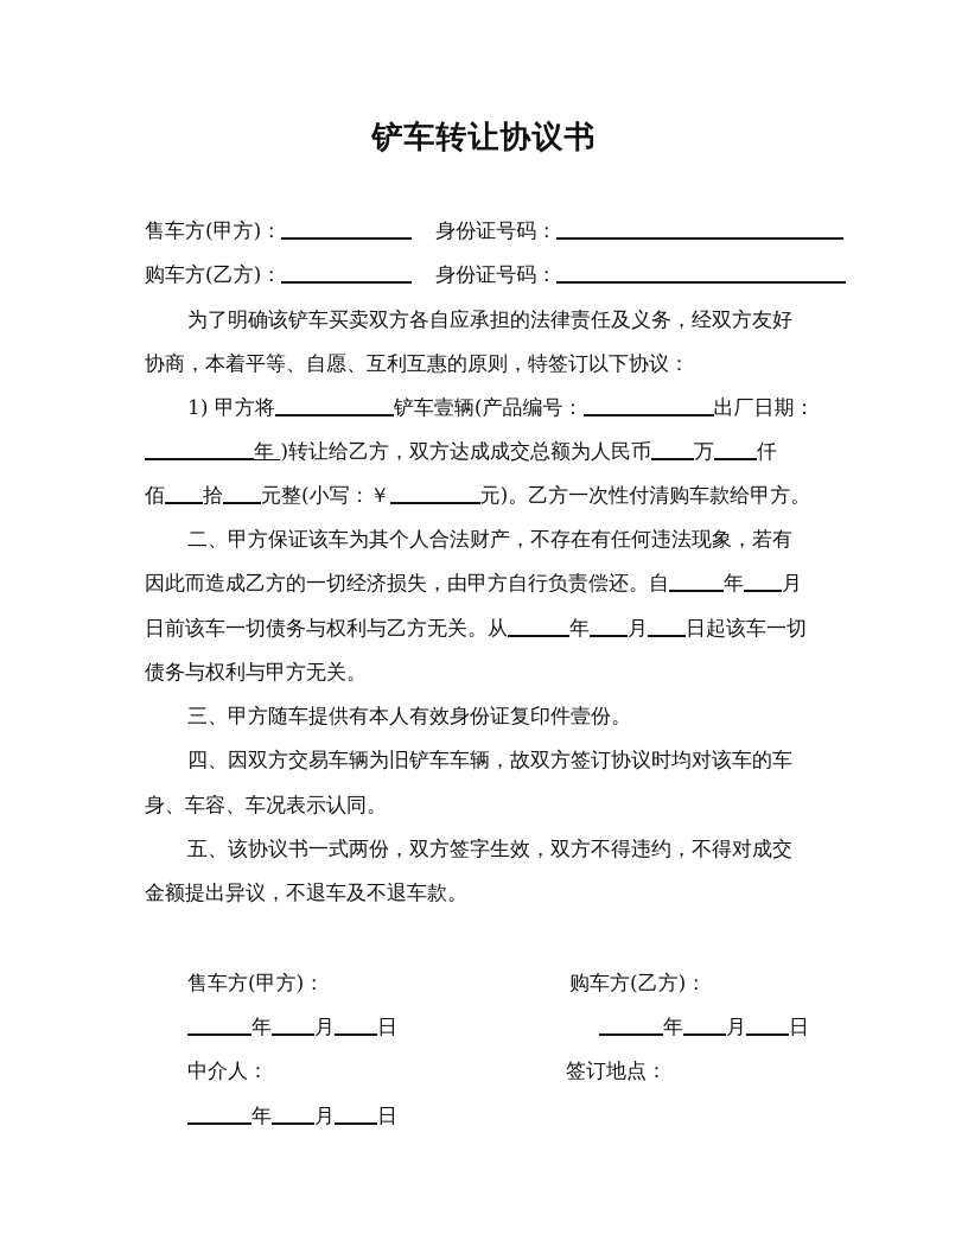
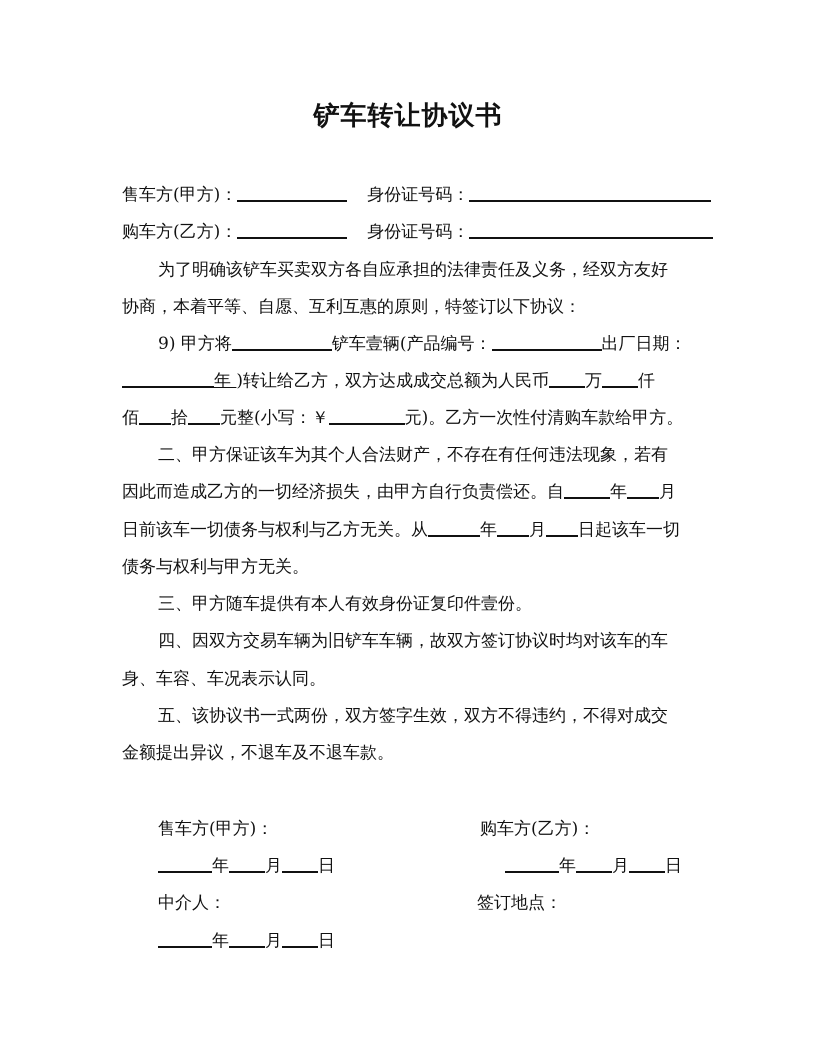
  铲车转让协议书
  售车方(甲方)： 身份证号码：
  购车方(乙方)： 身份证号码：
  为了明确该铲车买卖双方各自应承担的法律责任及义务，经双方友好
  协商，本着平等、自愿、互利互惠的原则，特签订以下协议：
- 1) 甲方将 铲车壹辆(产品编号： 出厂日期：
+ 9) 甲方将 铲车壹辆(产品编号： 出厂日期：
  年 )转让给乙方，双方达成成交总额为人民币 万 仟
  佰 拾 元整(小写：￥ 元)。乙方一次性付清购车款给甲方。
  二、甲方保证该车为其个人合法财产，不存在有任何违法现象，若有
  因此而造成乙方的一切经济损失，由甲方自行负责偿还。自 年 月
  日前该车一切债务与权利与乙方无关。从 年 月 日起该车一切
  债务与权利与甲方无关。
  三、甲方随车提供有本人有效身份证复印件壹份。
  四、因双方交易车辆为旧铲车车辆，故双方签订协议时均对该车的车
  身、车容、车况表示认同。
  五、该协议书一式两份，双方签字生效，双方不得违约，不得对成交
  金额提出异议，不退车及不退车款。
  售车方(甲方)：
  购车方(乙方)：
  年 月 日
  年 月 日
  中介人：
  签订地点：
  年 月 日
